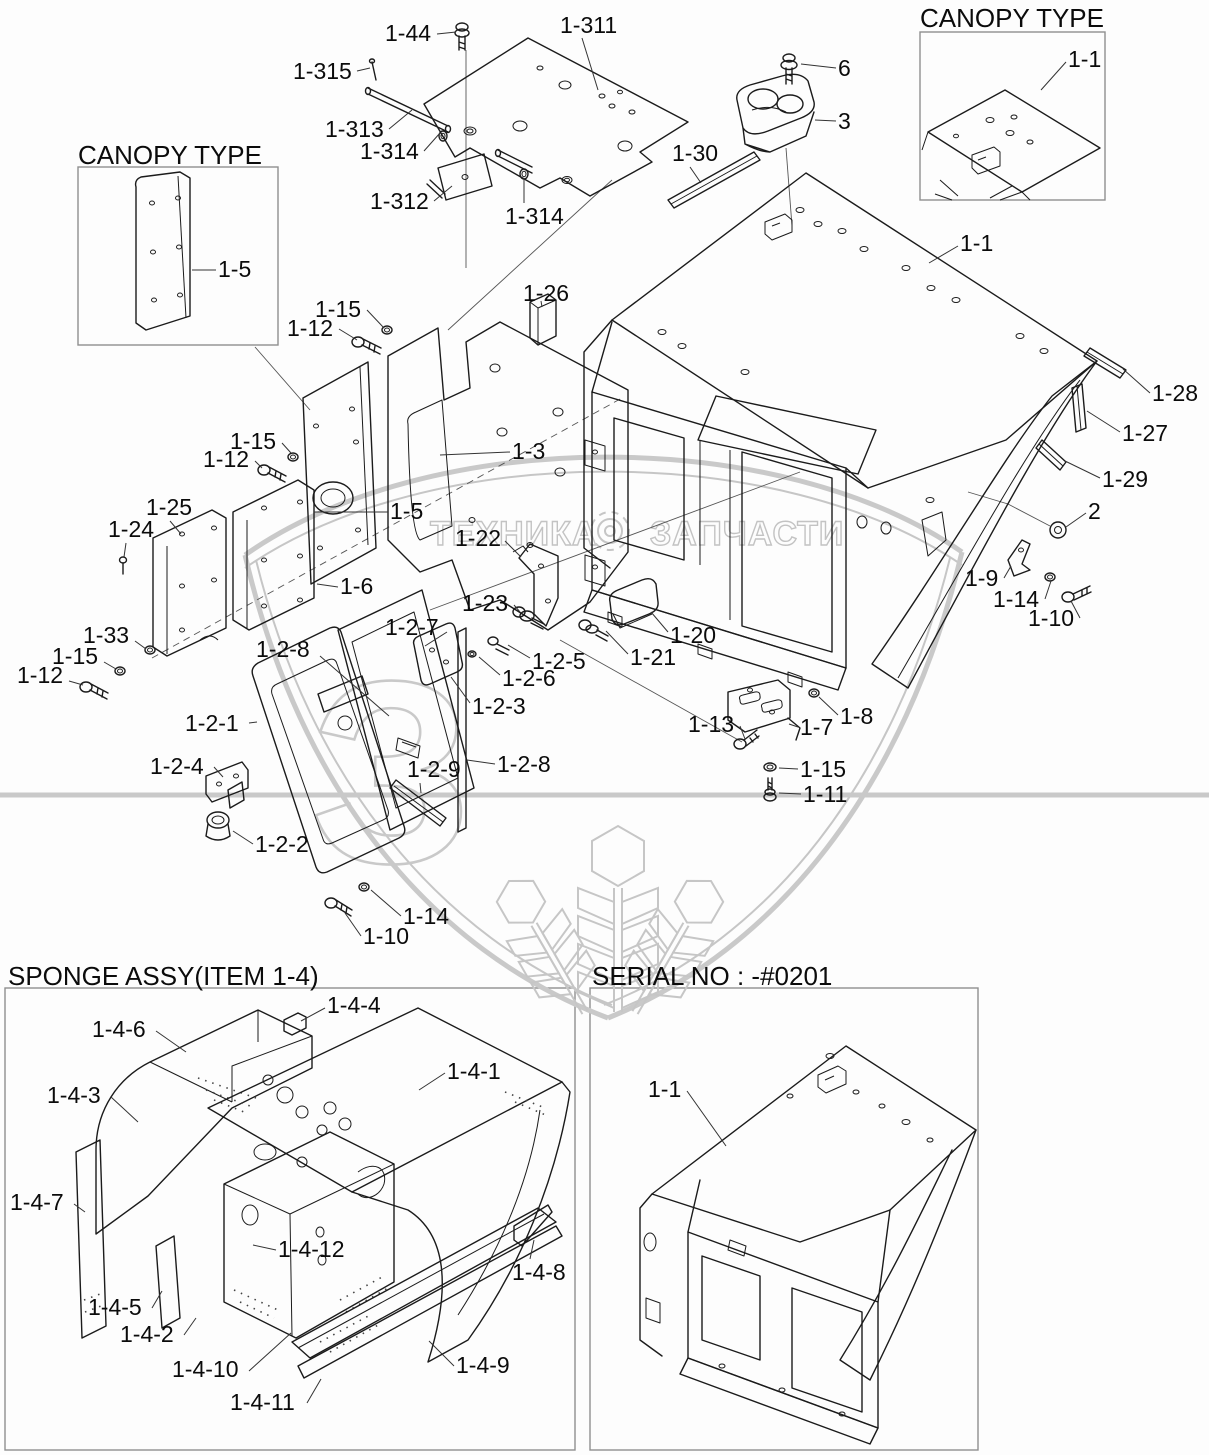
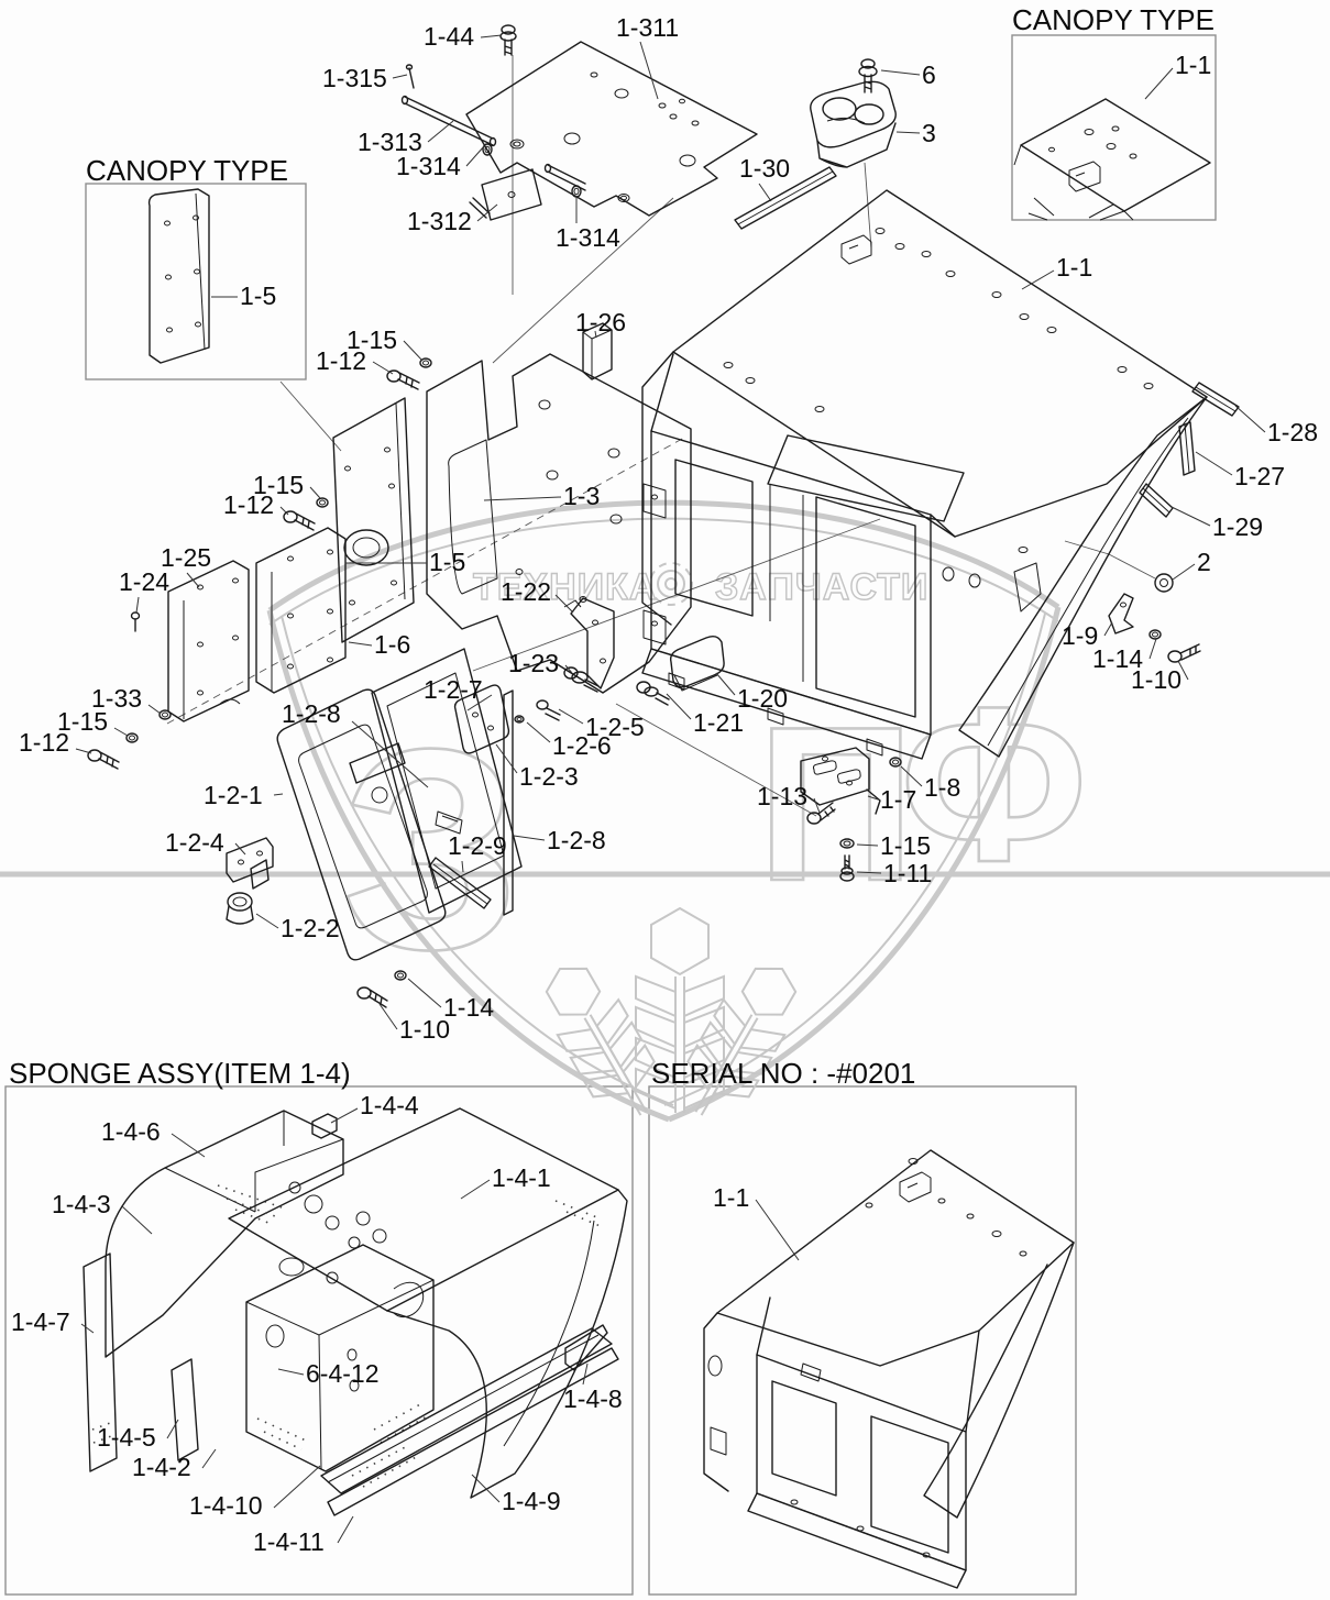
  ТЕХНИК
  ЗАПЧАСТ
  З
+ П
+ Ф
  CANOPY TYPE
  CANOPY TYPE
  SPONGE ASSY(ITEM 1-4)
  SERIAL NO : -#0201
  1-44
  1-315
  1-313
  1-314
  1-312
  1-314
  1-311
  6
  3
  1-30
  1-1
  1-26
  1-28
  1-27
  1-29
  2
  1-15
  1-12
  1-3
  1-5
  1-22
  1-25
  1-24
  1-15
  1-12
  1-6
  1-9
  1-14
  1-10
  1-23
  1-2-7
  1-20
  1-21
  1-2-5
  1-2-6
  1-2-3
  1-33
  1-15
  1-12
  1-2-8
  1-2-1
  1-13
  1-7
  1-8
  1-2-9
  1-2-8
  1-15
  1-11
  1-2-4
  1-2-2
  1-14
  1-10
  1-5
  1-1
  1-4-4
  1-4-6
  1-4-3
  1-4-1
  1-4-7
- 1-4-12
+ 6-4-12
  1-4-8
  1-4-5
  1-4-2
  1-4-10
  1-4-9
  1-4-11
  1-1
